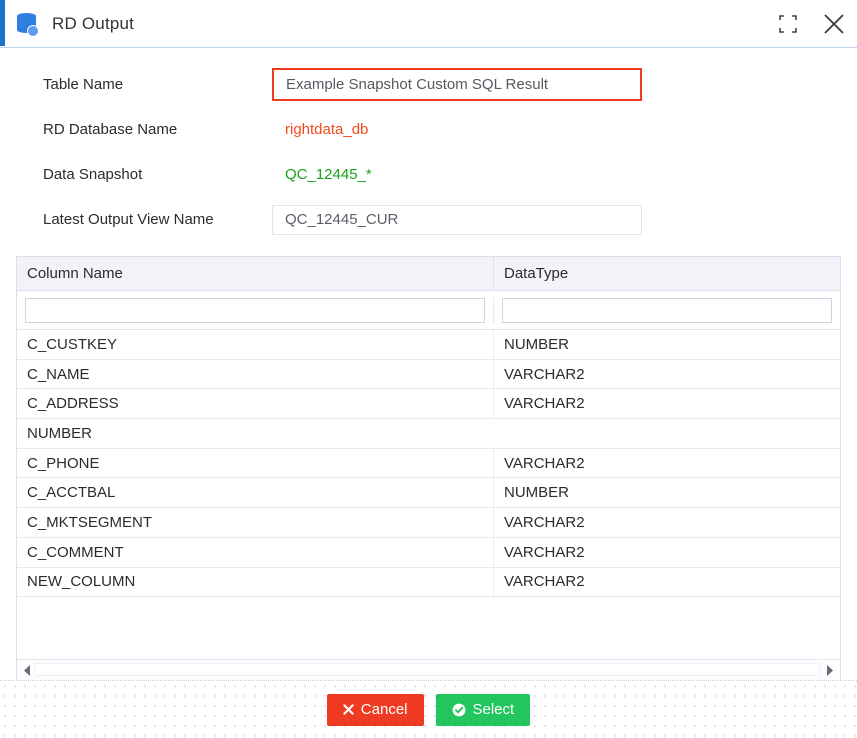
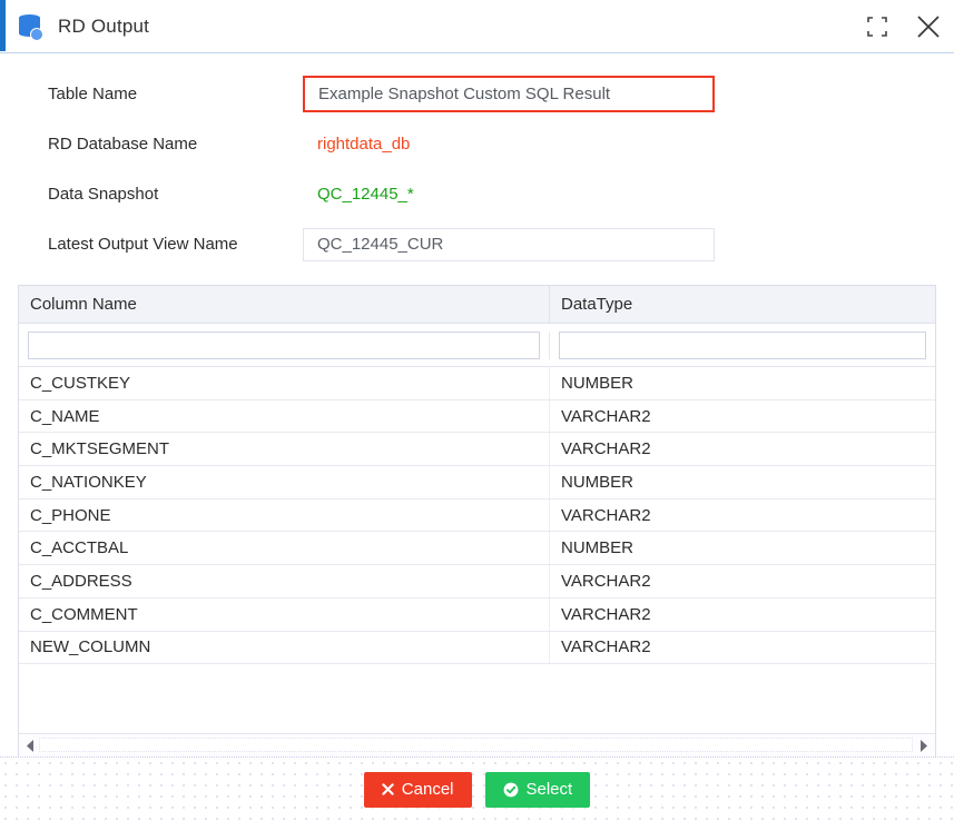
  RD Output
  Table Name
  Example Snapshot Custom SQL Result
  RD Database Name
  rightdata_db
  Data Snapshot
  QC_12445_*
  Latest Output View Name
  QC_12445_CUR
  Column Name
  DataType
  C_CUSTKEY
  NUMBER
  C_NAME
  VARCHAR2
- C_ADDRESS
+ C_MKTSEGMENT
  VARCHAR2
+ C_NATIONKEY
  NUMBER
  C_PHONE
  VARCHAR2
  C_ACCTBAL
  NUMBER
- C_MKTSEGMENT
+ C_ADDRESS
  VARCHAR2
  C_COMMENT
  VARCHAR2
  NEW_COLUMN
  VARCHAR2
  Cancel
  Select
